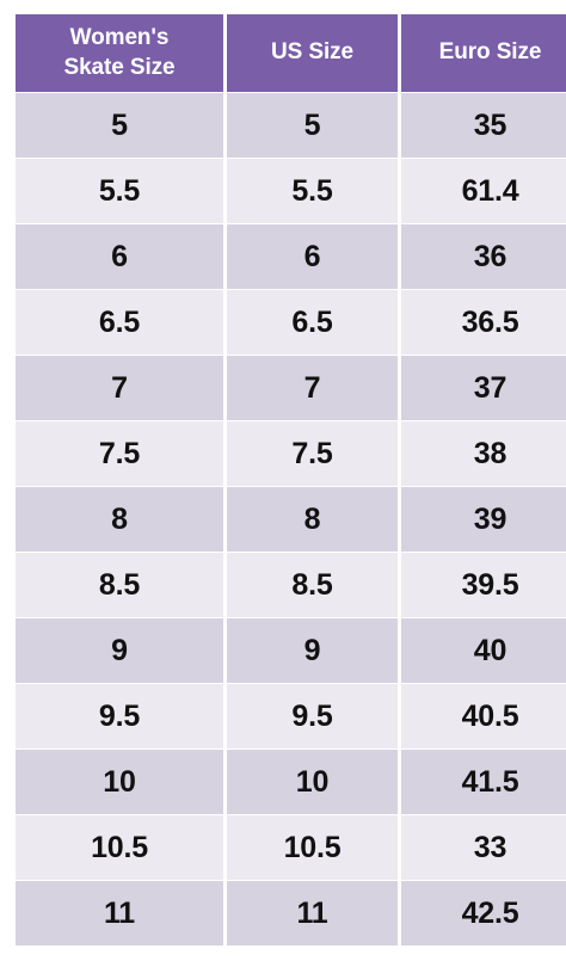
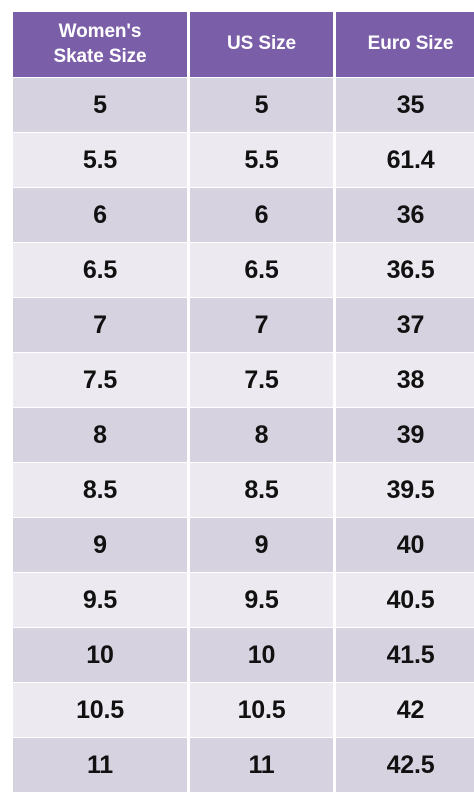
  Women's Skate Size	US Size	Euro Size
  5	5	35
  5.5	5.5	61.4
  6	6	36
  6.5	6.5	36.5
  7	7	37
  7.5	7.5	38
  8	8	39
  8.5	8.5	39.5
  9	9	40
  9.5	9.5	40.5
  10	10	41.5
- 10.5	10.5	33
+ 10.5	10.5	42
  11	11	42.5
